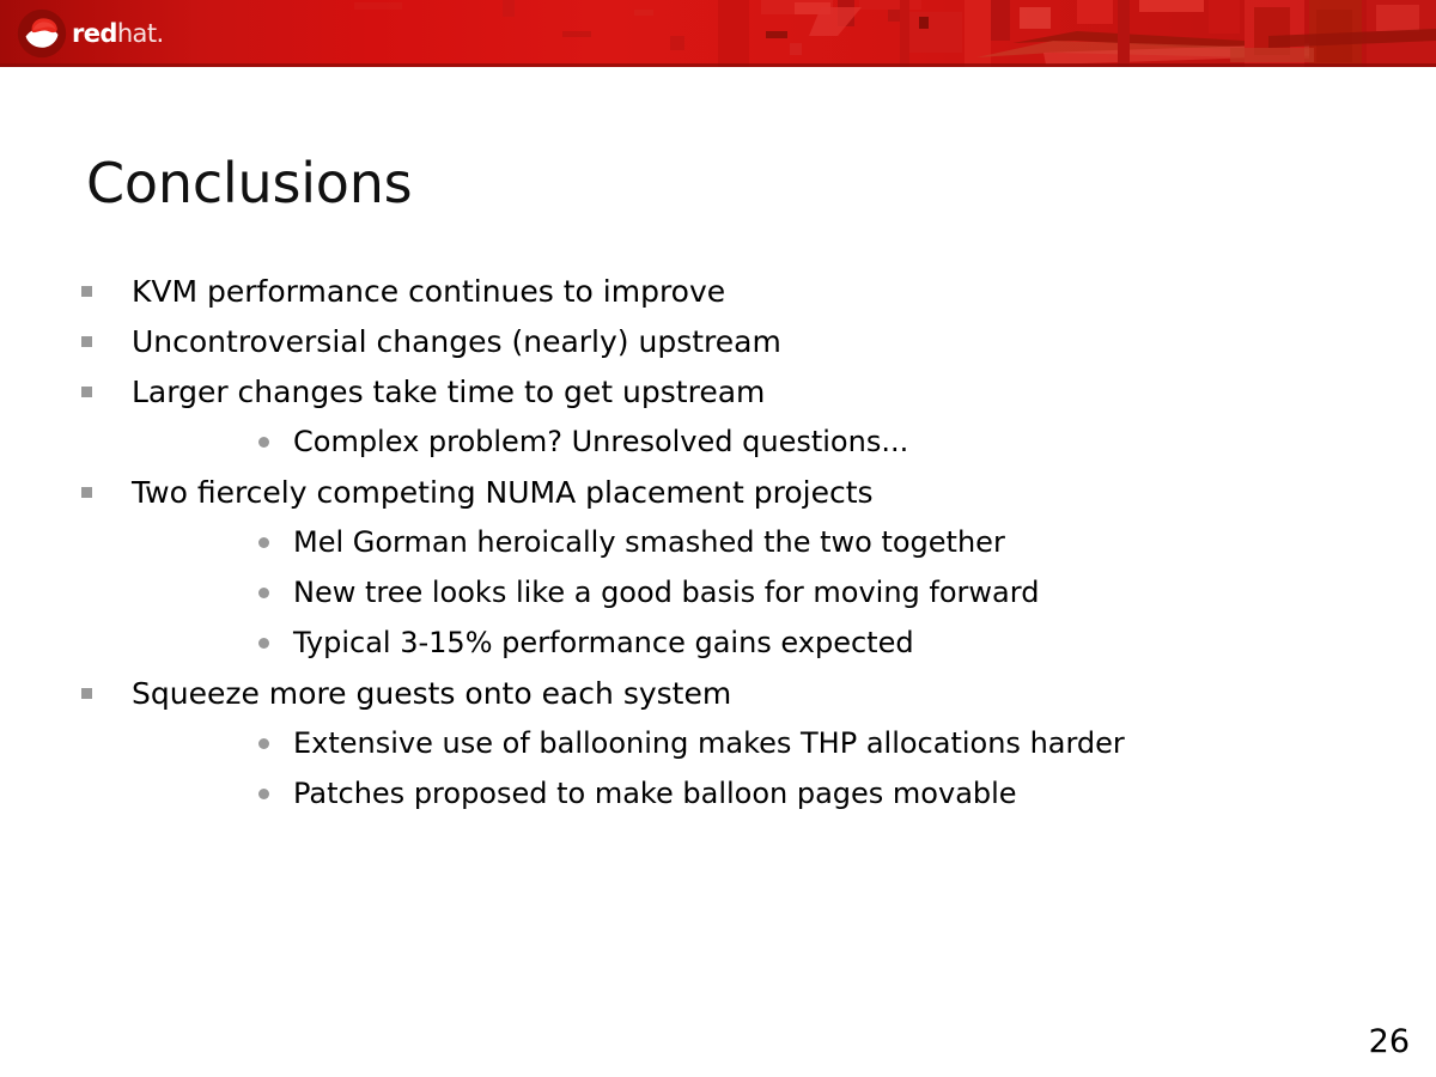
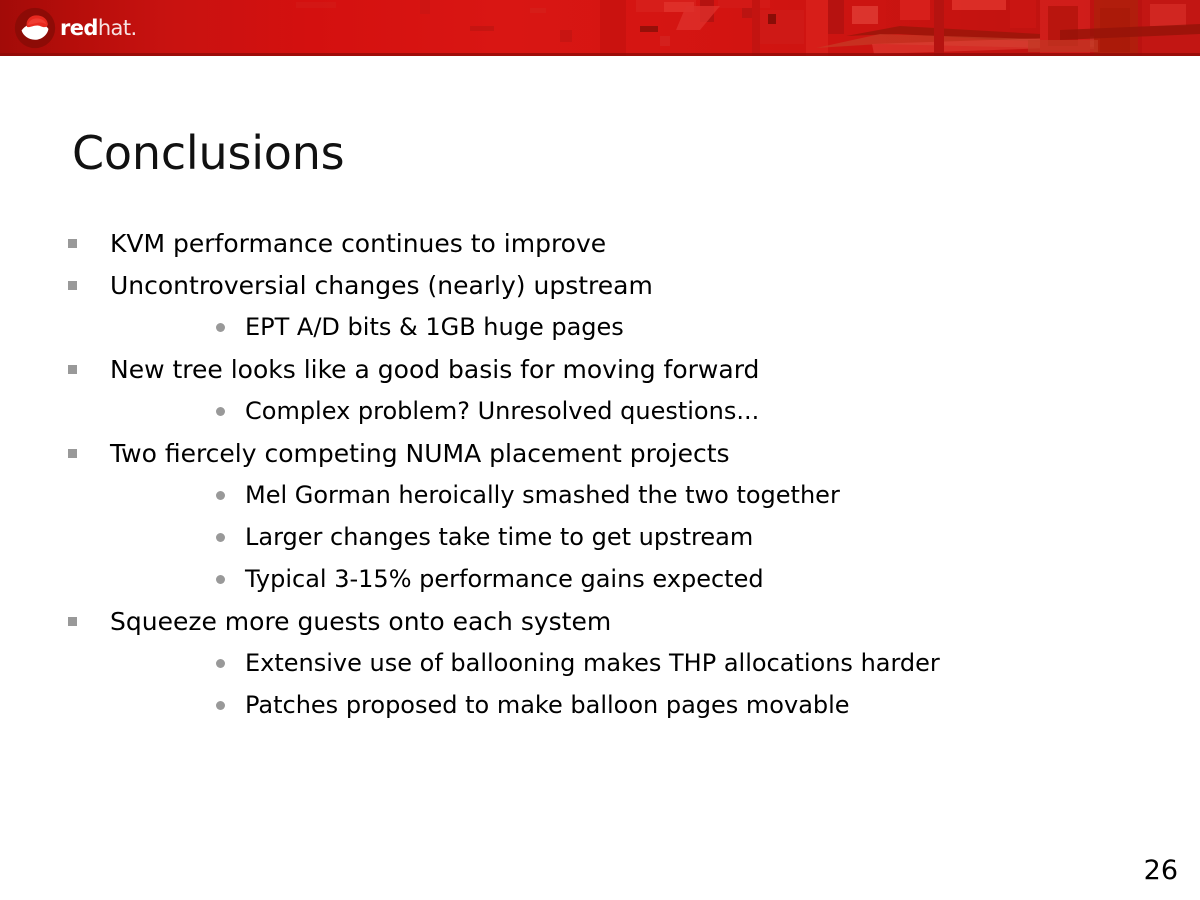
  redhat.
  Conclusions
  KVM performance continues to improve
  Uncontroversial changes (nearly) upstream
+ EPT A/D bits & 1GB huge pages
- Larger changes take time to get upstream
+ New tree looks like a good basis for moving forward
  Complex problem? Unresolved questions...
  Two fiercely competing NUMA placement projects
  Mel Gorman heroically smashed the two together
- New tree looks like a good basis for moving forward
+ Larger changes take time to get upstream
  Typical 3-15% performance gains expected
  Squeeze more guests onto each system
  Extensive use of ballooning makes THP allocations harder
  Patches proposed to make balloon pages movable
  26
